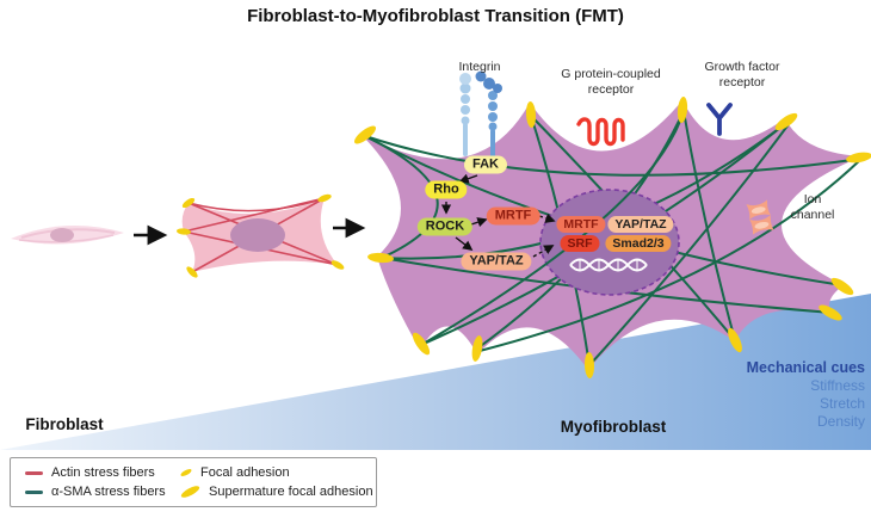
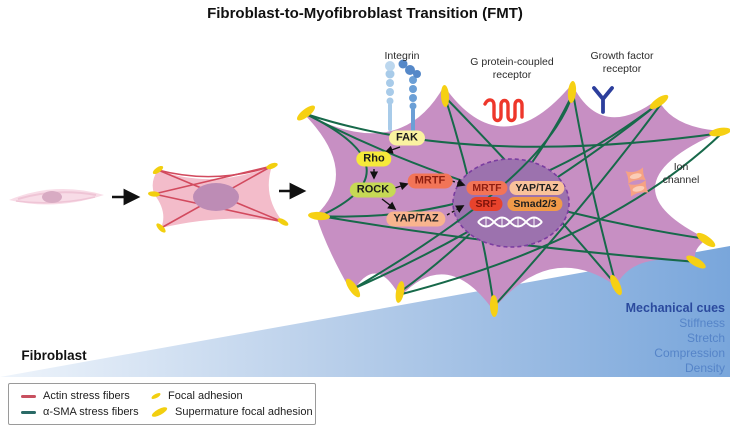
  Fibroblast-to-Myofibroblast Transition (FMT)
  Integrin
  G protein-coupled
  receptor
  Growth factor
  receptor
  Ion
  channel
  FAK
  Rho
  ROCK
  MRTF
  YAP/TAZ
  MRTF
  YAP/TAZ
  SRF
  Smad2/3
  Fibroblast
- Myofibroblast
  Mechanical cues
  Stiffness
  Stretch
+ Compression
  Density
  Actin stress fibers
  Focal adhesion
  α-SMA stress fibers
  Supermature focal adhesion
